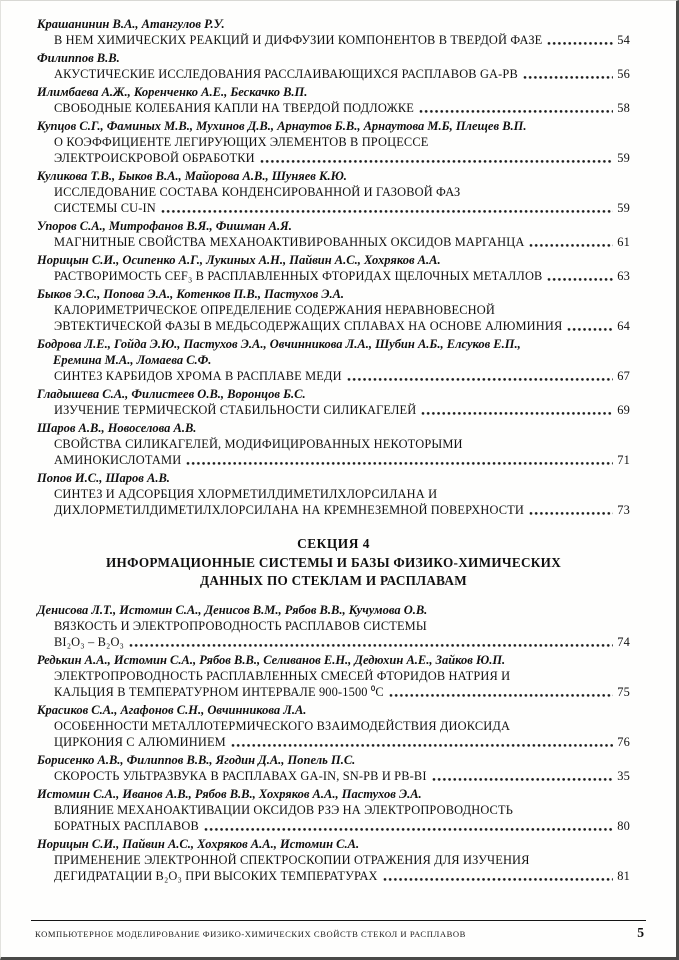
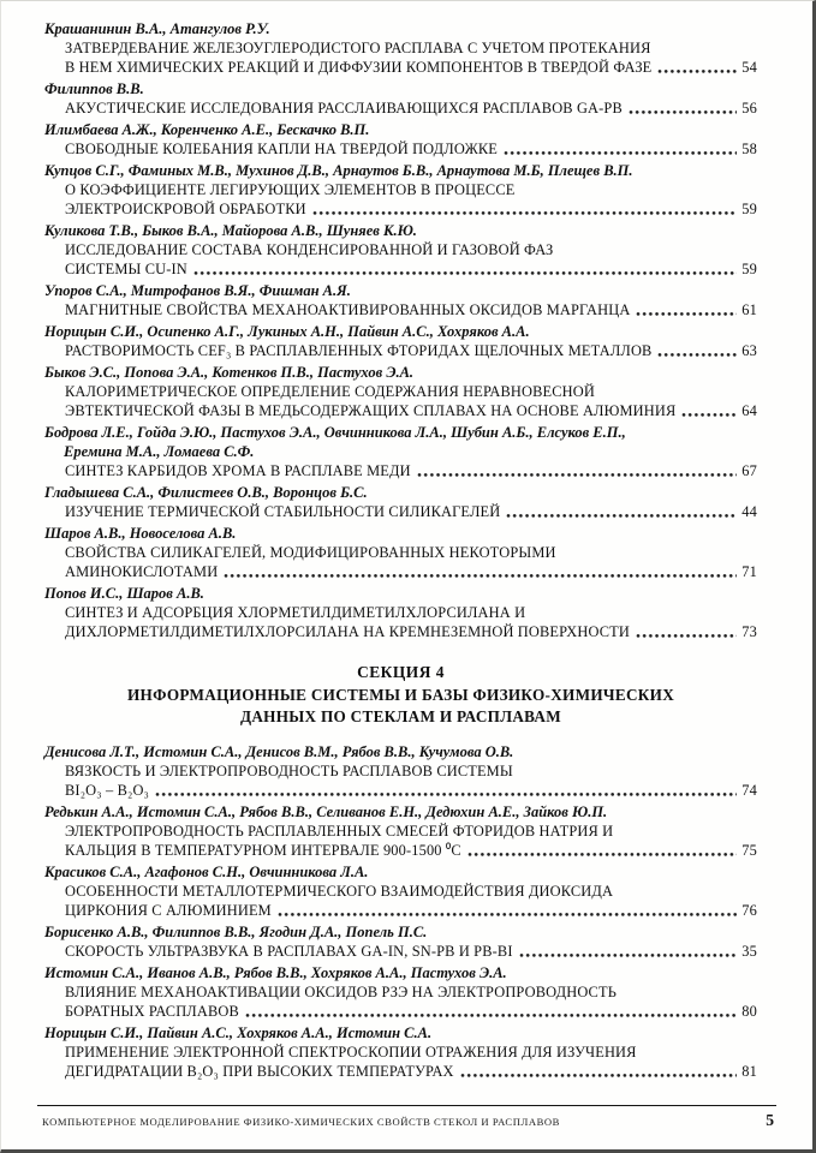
  Крашанинин В.А., Атангулов Р.У.
+ ЗАТВЕРДЕВАНИЕ ЖЕЛЕЗОУГЛЕРОДИСТОГО РАСПЛАВА С УЧЕТОМ ПРОТЕКАНИЯ
  В НЕМ ХИМИЧЕСКИХ РЕАКЦИЙ И ДИФФУЗИИ КОМПОНЕНТОВ В ТВЕРДОЙ ФАЗЕ
  54
  Филиппов В.В.
  АКУСТИЧЕСКИЕ ИССЛЕДОВАНИЯ РАССЛАИВАЮЩИХСЯ РАСПЛАВОВ GA-PB
  56
  Илимбаева А.Ж., Коренченко А.Е., Бескачко В.П.
  СВОБОДНЫЕ КОЛЕБАНИЯ КАПЛИ НА ТВЕРДОЙ ПОДЛОЖКЕ
  58
  Купцов С.Г., Фаминых М.В., Мухинов Д.В., Арнаутов Б.В., Арнаутова М.Б, Плещев В.П.
  О КОЭФФИЦИЕНТЕ ЛЕГИРУЮЩИХ ЭЛЕМЕНТОВ В ПРОЦЕССЕ
  ЭЛЕКТРОИСКРОВОЙ ОБРАБОТКИ
  59
  Куликова Т.В., Быков В.А., Майорова А.В., Шуняев К.Ю.
  ИССЛЕДОВАНИЕ СОСТАВА КОНДЕНСИРОВАННОЙ И ГАЗОВОЙ ФАЗ
  СИСТЕМЫ CU-IN
  59
  Упоров С.А., Митрофанов В.Я., Фишман А.Я.
  МАГНИТНЫЕ СВОЙСТВА МЕХАНОАКТИВИРОВАННЫХ ОКСИДОВ МАРГАНЦА
  61
  Норицын С.И., Осипенко А.Г., Лукиных А.Н., Пайвин А.С., Хохряков А.А.
  РАСТВОРИМОСТЬ CEF₃ В РАСПЛАВЛЕННЫХ ФТОРИДАХ ЩЕЛОЧНЫХ МЕТАЛЛОВ
  63
  Быков Э.С., Попова Э.А., Котенков П.В., Пастухов Э.А.
  КАЛОРИМЕТРИЧЕСКОЕ ОПРЕДЕЛЕНИЕ СОДЕРЖАНИЯ НЕРАВНОВЕСНОЙ
  ЭВТЕКТИЧЕСКОЙ ФАЗЫ В МЕДЬСОДЕРЖАЩИХ СПЛАВАХ НА ОСНОВЕ АЛЮМИНИЯ
  64
  Бодрова Л.Е., Гойда Э.Ю., Пастухов Э.А., Овчинникова Л.А., Шубин А.Б., Елсуков Е.П.,
  Еремина М.А., Ломаева С.Ф.
  СИНТЕЗ КАРБИДОВ ХРОМА В РАСПЛАВЕ МЕДИ
  67
  Гладышева С.А., Филистеев О.В., Воронцов Б.С.
  ИЗУЧЕНИЕ ТЕРМИЧЕСКОЙ СТАБИЛЬНОСТИ СИЛИКАГЕЛЕЙ
- 69
+ 44
  Шаров А.В., Новоселова А.В.
  СВОЙСТВА СИЛИКАГЕЛЕЙ, МОДИФИЦИРОВАННЫХ НЕКОТОРЫМИ
  АМИНОКИСЛОТАМИ
  71
  Попов И.С., Шаров А.В.
  СИНТЕЗ И АДСОРБЦИЯ ХЛОРМЕТИЛДИМЕТИЛХЛОРСИЛАНА И
  ДИХЛОРМЕТИЛДИМЕТИЛХЛОРСИЛАНА НА КРЕМНЕЗЕМНОЙ ПОВЕРХНОСТИ
  73
  СЕКЦИЯ 4
  ИНФОРМАЦИОННЫЕ СИСТЕМЫ И БАЗЫ ФИЗИКО-ХИМИЧЕСКИХ
  ДАННЫХ ПО СТЕКЛАМ И РАСПЛАВАМ
  Денисова Л.Т., Истомин С.А., Денисов В.М., Рябов В.В., Кучумова О.В.
  ВЯЗКОСТЬ И ЭЛЕКТРОПРОВОДНОСТЬ РАСПЛАВОВ СИСТЕМЫ
  BI₂O₃ – B₂O₃
  74
  Редькин А.А., Истомин С.А., Рябов В.В., Селиванов Е.Н., Дедюхин А.Е., Зайков Ю.П.
  ЭЛЕКТРОПРОВОДНОСТЬ РАСПЛАВЛЕННЫХ СМЕСЕЙ ФТОРИДОВ НАТРИЯ И
  КАЛЬЦИЯ В ТЕМПЕРАТУРНОМ ИНТЕРВАЛЕ 900-1500 ⁰С
  75
  Красиков С.А., Агафонов С.Н., Овчинникова Л.А.
  ОСОБЕННОСТИ МЕТАЛЛОТЕРМИЧЕСКОГО ВЗАИМОДЕЙСТВИЯ ДИОКСИДА
  ЦИРКОНИЯ С АЛЮМИНИЕМ
  76
  Борисенко А.В., Филиппов В.В., Ягодин Д.А., Попель П.С.
  СКОРОСТЬ УЛЬТРАЗВУКА В РАСПЛАВАХ GA-IN, SN-PB И PB-BI
  35
  Истомин С.А., Иванов А.В., Рябов В.В., Хохряков А.А., Пастухов Э.А.
  ВЛИЯНИЕ МЕХАНОАКТИВАЦИИ ОКСИДОВ РЗЭ НА ЭЛЕКТРОПРОВОДНОСТЬ
  БОРАТНЫХ РАСПЛАВОВ
  80
  Норицын С.И., Пайвин А.С., Хохряков А.А., Истомин С.А.
  ПРИМЕНЕНИЕ ЭЛЕКТРОННОЙ СПЕКТРОСКОПИИ ОТРАЖЕНИЯ ДЛЯ ИЗУЧЕНИЯ
  ДЕГИДРАТАЦИИ B₂O₃ ПРИ ВЫСОКИХ ТЕМПЕРАТУРАХ
  81
  КОМПЬЮТЕРНОЕ МОДЕЛИРОВАНИЕ ФИЗИКО-ХИМИЧЕСКИХ СВОЙСТВ СТЕКОЛ И РАСПЛАВОВ
  5
